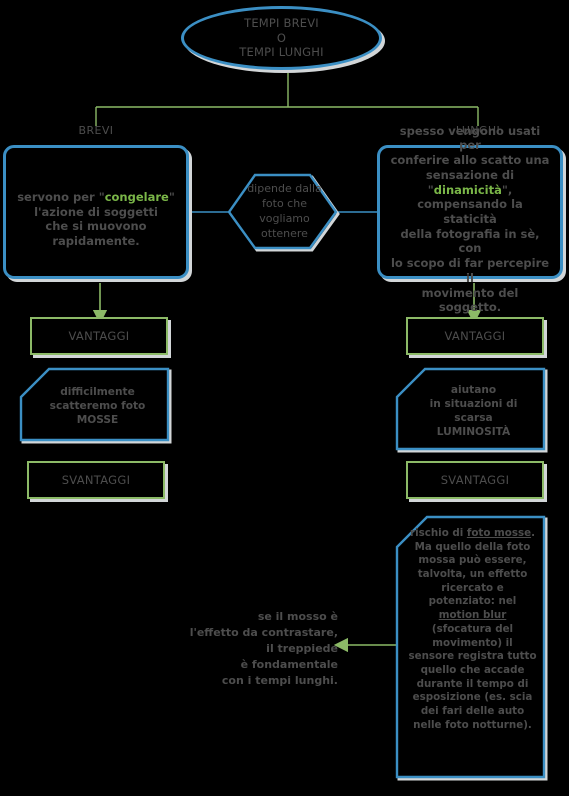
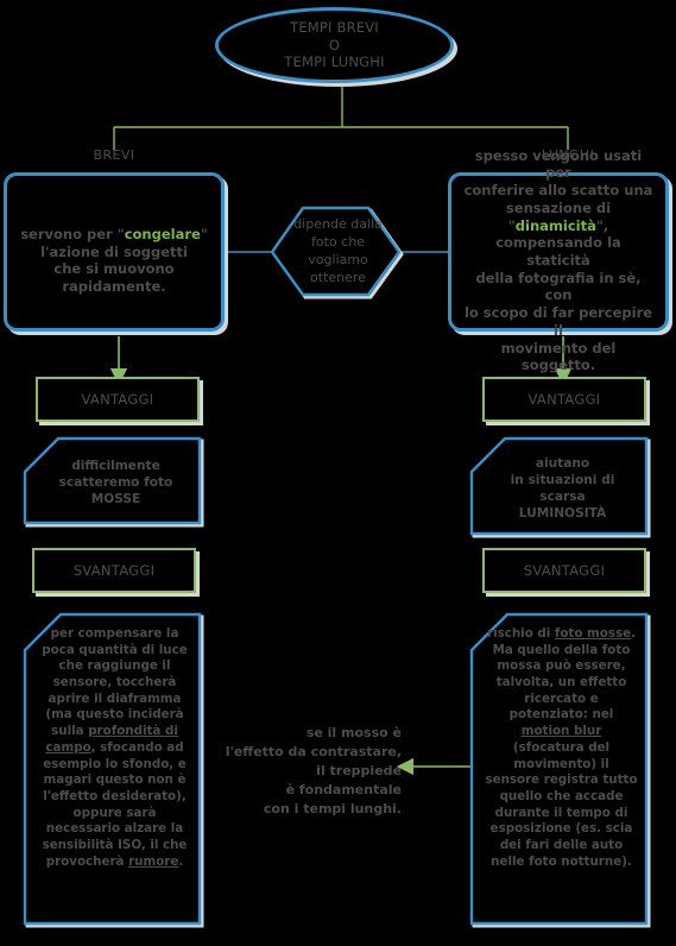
  TEMPI BREVI
  O
  TEMPI LUNGHI
  BREVI
  LUNGHI
  servono per "congelare"
  l'azione di soggetti
  che si muovono
  rapidamente.
  dipende dalla
  foto che
  vogliamo
  ottenere
  spesso vengono usati per
  conferire allo scatto una
  sensazione di "dinamicità",
  compensando la staticità
  della fotografia in sè, con
  lo scopo di far percepire il
  movimento del soggetto.
  VANTAGGI
  difficilmente
  scatteremo foto
  MOSSE
  SVANTAGGI
+ per compensare la poca quantità di luce che raggiunge il sensore, toccherà aprire il diaframma (ma questo inciderà sulla profondità di campo, sfocando ad esempio lo sfondo, e magari questo non è l'effetto desiderato), oppure sarà necessario alzare la sensibilità ISO, il che provocherà rumore.
  VANTAGGI
  aiutano
  in situazioni di
  scarsa
  LUMINOSITÀ
  SVANTAGGI
  rischio di foto mosse. Ma quello della foto mossa può essere, talvolta, un effetto ricercato e potenziato: nel motion blur (sfocatura del movimento) il sensore registra tutto quello che accade durante il tempo di esposizione (es. scia dei fari delle auto nelle foto notturne).
  se il mosso è
  l'effetto da contrastare,
  il treppiede
  è fondamentale
  con i tempi lunghi.
